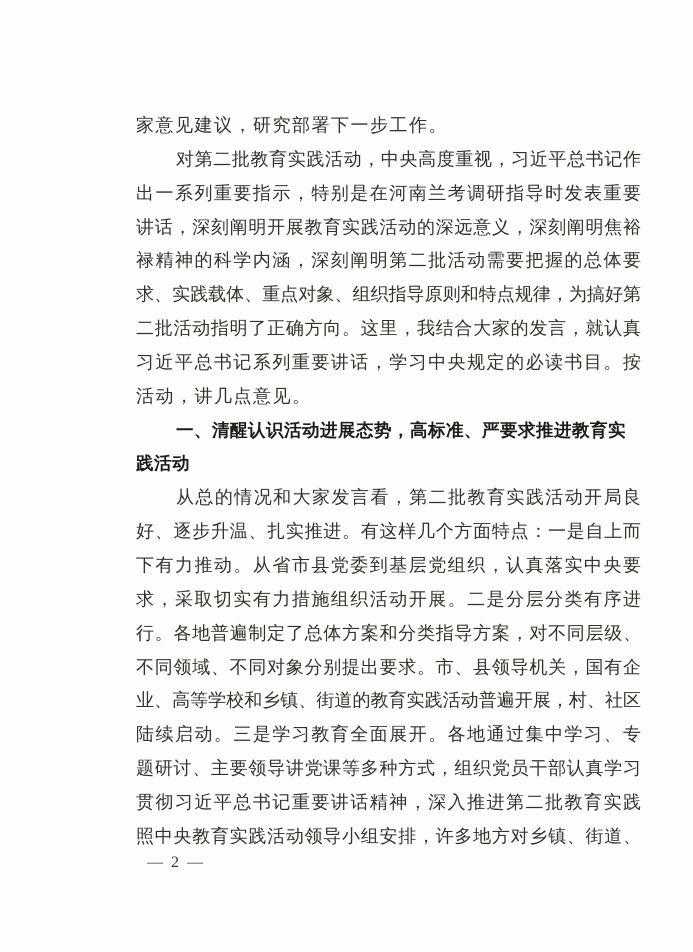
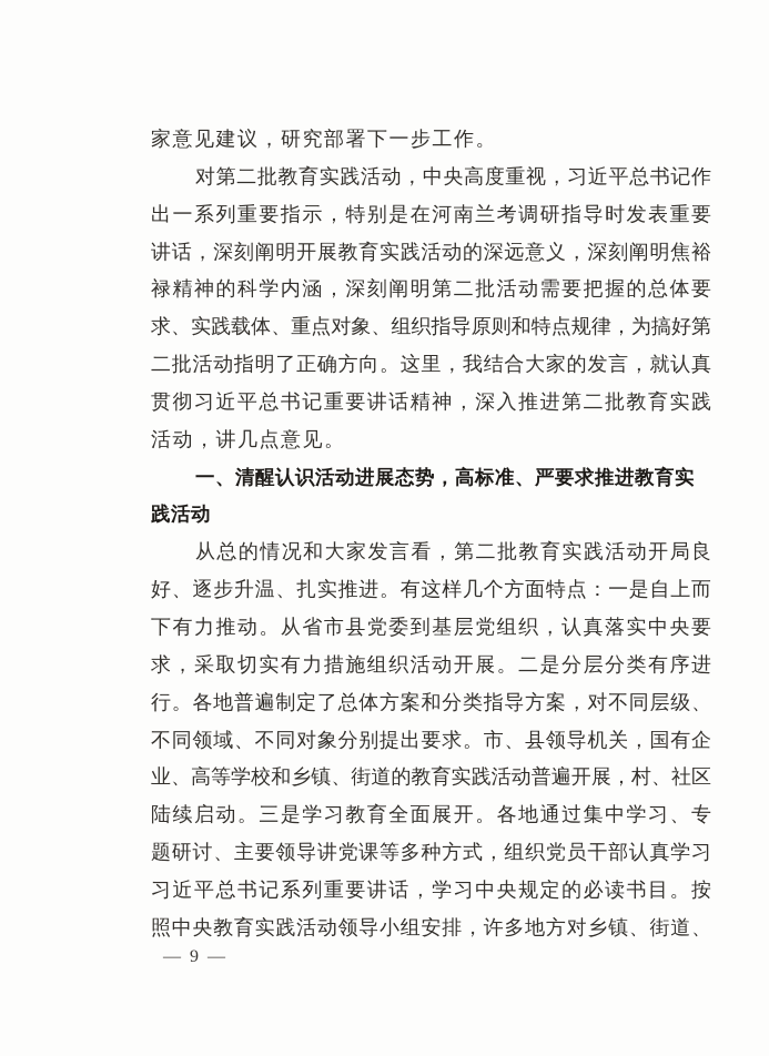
  家意见建议，研究部署下一步工作。
  对第二批教育实践活动，中央高度重视，习近平总书记作
  出一系列重要指示，特别是在河南兰考调研指导时发表重要
  讲话，深刻阐明开展教育实践活动的深远意义，深刻阐明焦裕
  禄精神的科学内涵，深刻阐明第二批活动需要把握的总体要
  求、实践载体、重点对象、组织指导原则和特点规律，为搞好第
  二批活动指明了正确方向。这里，我结合大家的发言，就认真
- 习近平总书记系列重要讲话，学习中央规定的必读书目。按
+ 贯彻习近平总书记重要讲话精神，深入推进第二批教育实践
  活动，讲几点意见。
  一、清醒认识活动进展态势，高标准、严要求推进教育实
  践活动
  从总的情况和大家发言看，第二批教育实践活动开局良
  好、逐步升温、扎实推进。有这样几个方面特点：一是自上而
  下有力推动。从省市县党委到基层党组织，认真落实中央要
  求，采取切实有力措施组织活动开展。二是分层分类有序进
  行。各地普遍制定了总体方案和分类指导方案，对不同层级、
  不同领域、不同对象分别提出要求。市、县领导机关，国有企
  业、高等学校和乡镇、街道的教育实践活动普遍开展，村、社区
  陆续启动。三是学习教育全面展开。各地通过集中学习、专
  题研讨、主要领导讲党课等多种方式，组织党员干部认真学习
- 贯彻习近平总书记重要讲话精神，深入推进第二批教育实践
+ 习近平总书记系列重要讲话，学习中央规定的必读书目。按
  照中央教育实践活动领导小组安排，许多地方对乡镇、街道、
- — 2 —
+ — 9 —
